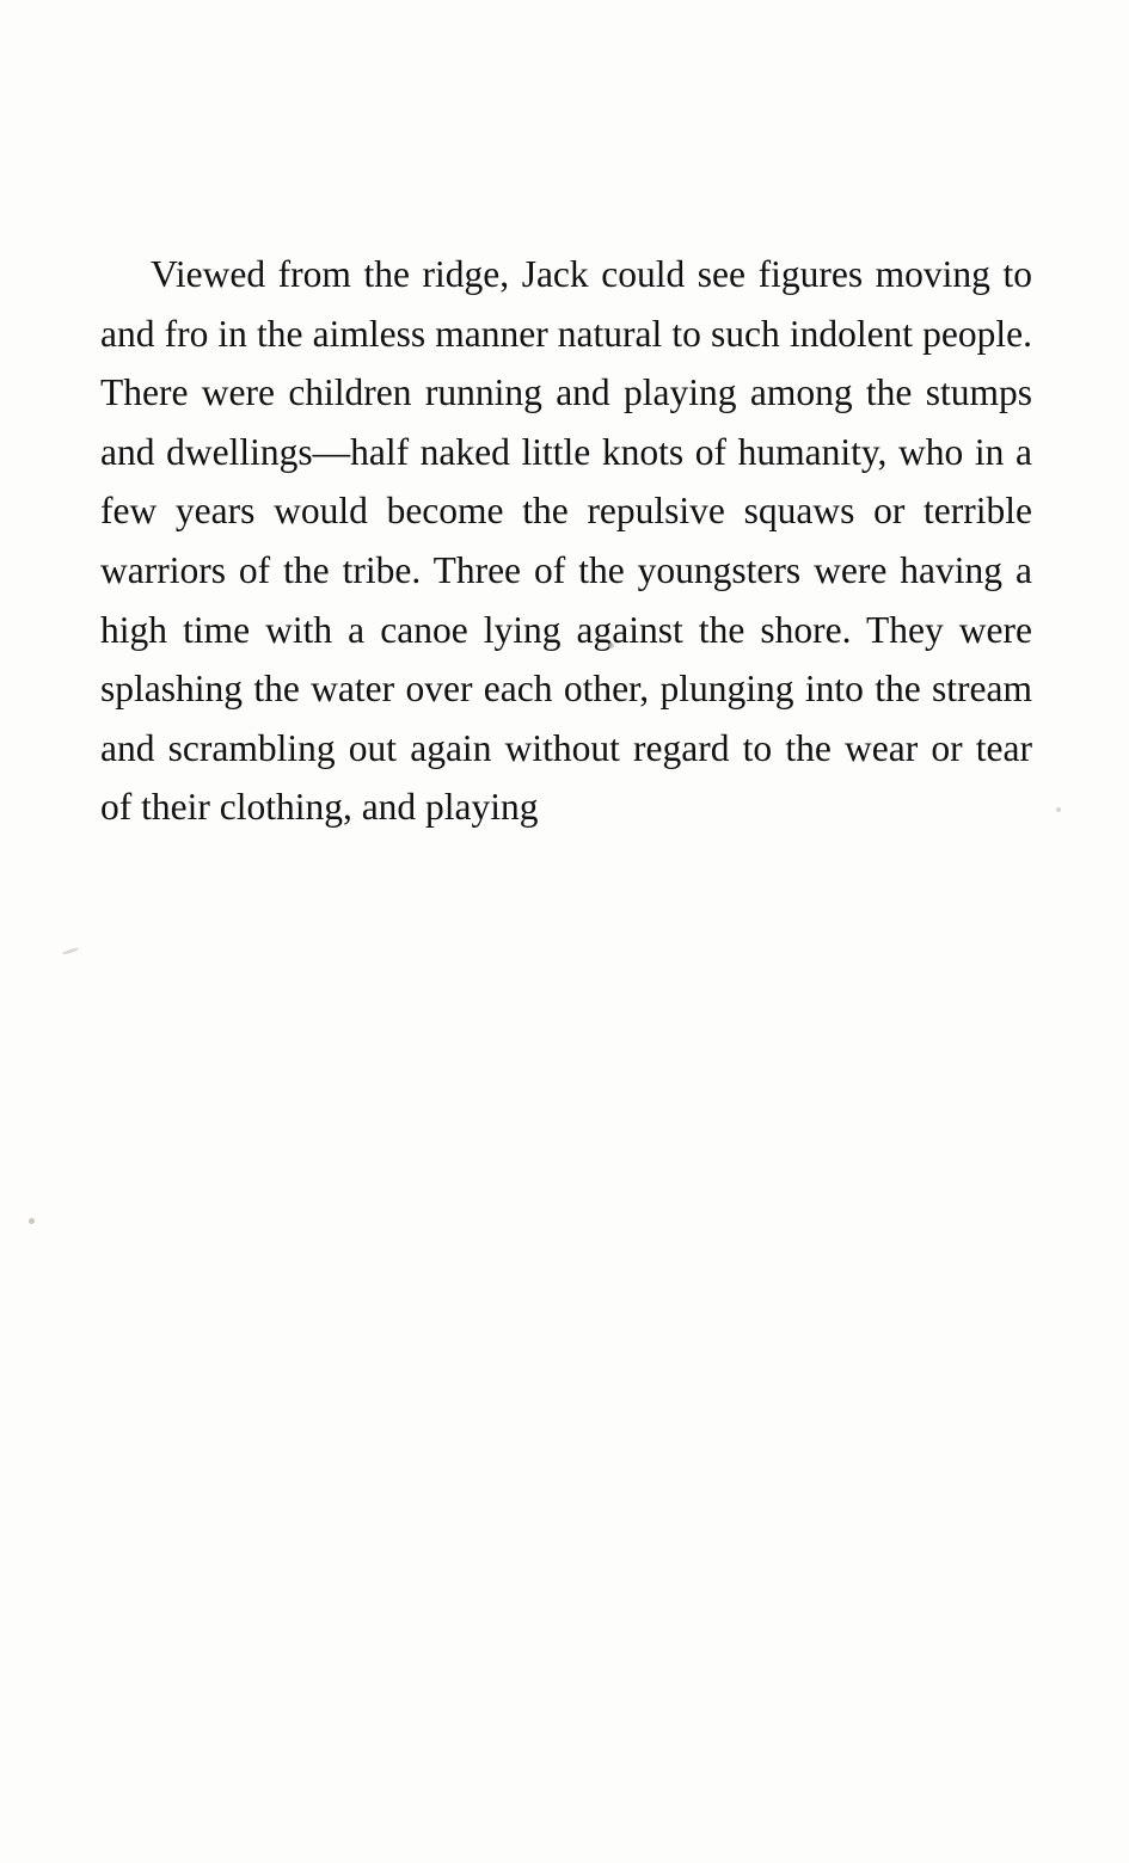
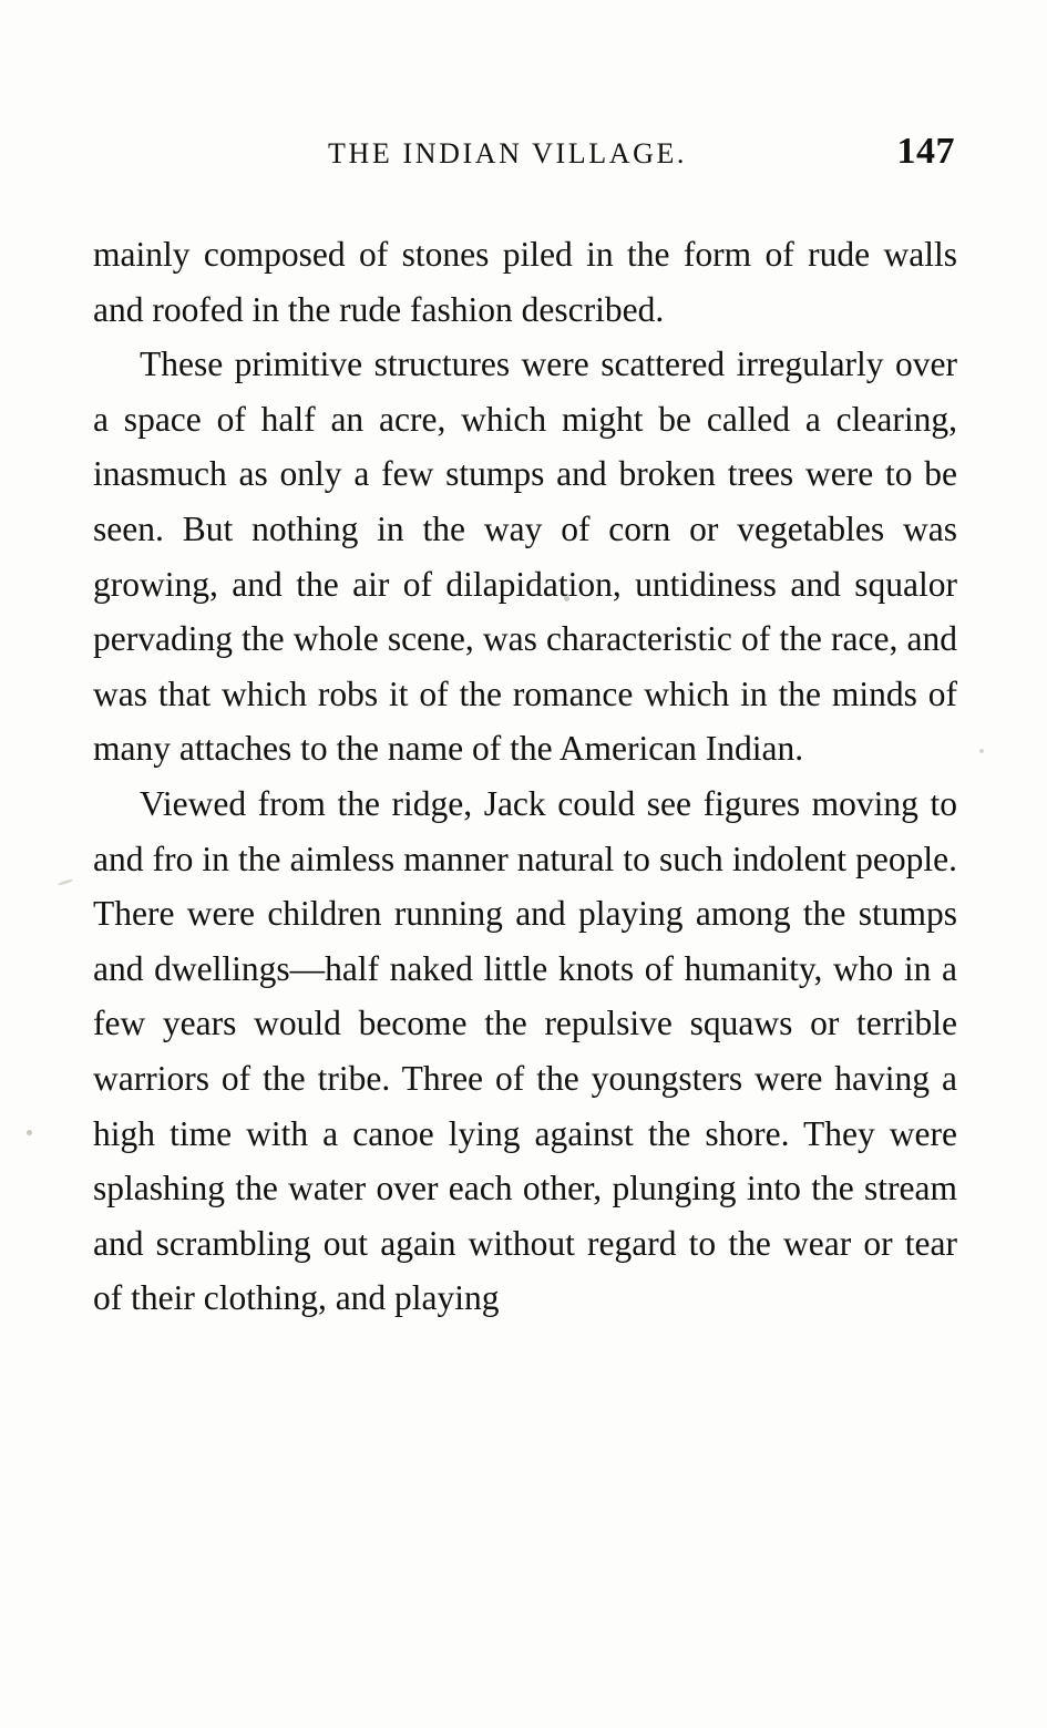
+ THE INDIAN VILLAGE.
+ 147
+ mainly composed of stones piled in the form of rude walls and roofed in the rude fashion described.
+ These primitive structures were scattered irregularly over a space of half an acre, which might be called a clearing, inasmuch as only a few stumps and broken trees were to be seen. But nothing in the way of corn or vegetables was growing, and the air of dilapidation, untidiness and squalor pervading the whole scene, was characteristic of the race, and was that which robs it of the romance which in the minds of many attaches to the name of the American Indian.
  Viewed from the ridge, Jack could see figures moving to and fro in the aimless manner natural to such indolent people. There were children running and playing among the stumps and dwellings—half naked little knots of humanity, who in a few years would become the repulsive squaws or terrible warriors of the tribe. Three of the youngsters were having a high time with a canoe lying against the shore. They were splashing the water over each other, plunging into the stream and scrambling out again without regard to the wear or tear of their clothing, and playing
